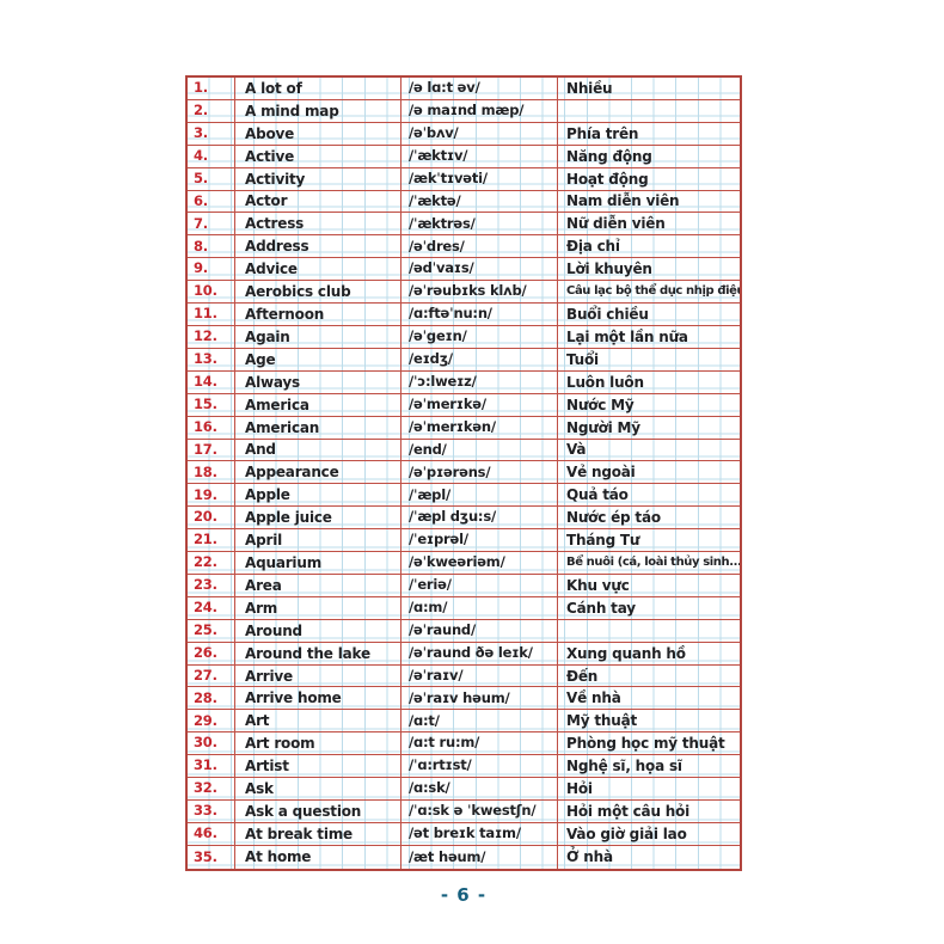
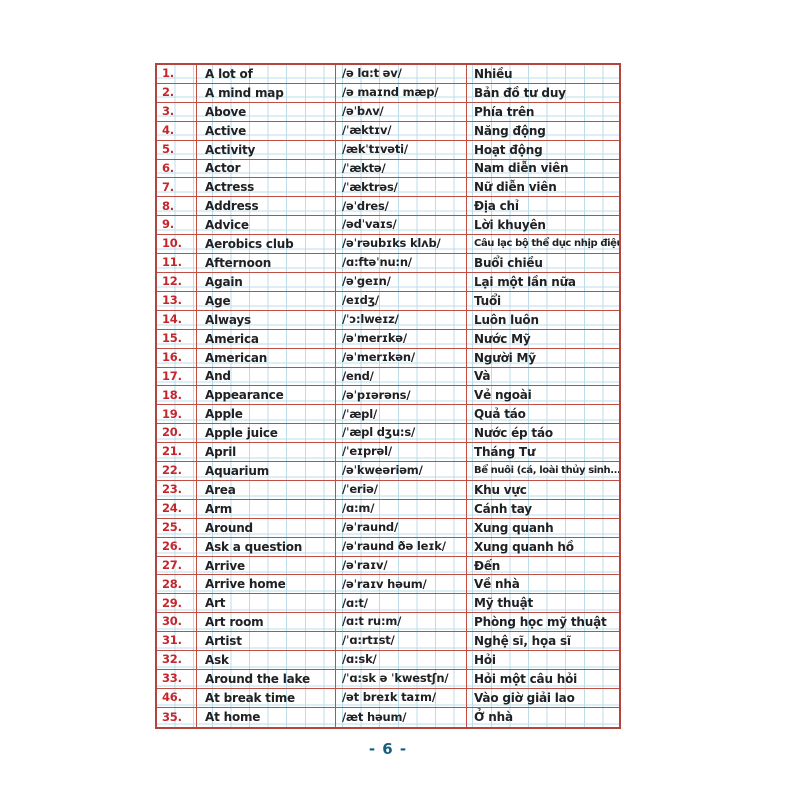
  1.
  A lot of
  /ə lɑ:t əv/
  Nhiều
  2.
  A mind map
  /ə maɪnd mæp/
+ Bản đồ tư duy
  3.
  Above
  /əˈbʌv/
  Phía trên
  4.
  Active
  /ˈæktɪv/
  Năng động
  5.
  Activity
  /ækˈtɪvəti/
  Hoạt động
  6.
  Actor
  /ˈæktə/
  Nam diễn viên
  7.
  Actress
  /ˈæktrəs/
  Nữ diễn viên
  8.
  Address
  /əˈdres/
  Địa chỉ
  9.
  Advice
  /ədˈvaɪs/
  Lời khuyên
  10.
  Aerobics club
  /əˈrəubɪks klʌb/
  Câu lạc bộ thể dục nhịp điệ
  11.
  Afternoon
  /ɑ:ftəˈnu:n/
  Buổi chiều
  12.
  Again
  /əˈgeɪn/
  Lại một lần nữa
  13.
  Age
  /eɪdʒ/
  Tuổi
  14.
  Always
  /ˈɔ:lweɪz/
  Luôn luôn
  15.
  America
  /əˈmerɪkə/
  Nước Mỹ
  16.
  American
  /əˈmerɪkən/
  Người Mỹ
  17.
  And
  /end/
  Và
  18.
  Appearance
  /əˈpɪərəns/
  Vẻ ngoài
  19.
  Apple
  /ˈæpl/
  Quả táo
  20.
  Apple juice
  /ˈæpl dʒu:s/
  Nước ép táo
  21.
  April
  /ˈeɪprəl/
  Tháng Tư
  22.
  Aquarium
  /əˈkweəriəm/
  Bể nuôi (cá, loài thủy sinh...
  23.
  Area
  /ˈeriə/
  Khu vực
  24.
  Arm
  /ɑ:m/
  Cánh tay
  25.
  Around
  /əˈraund/
+ Xung quanh
  26.
- Around the lake
+ Ask a question
  /əˈraund ðə leɪk/
  Xung quanh hồ
  27.
  Arrive
  /əˈraɪv/
  Đến
  28.
  Arrive home
  /əˈraɪv həum/
  Về nhà
  29.
  Art
  /ɑ:t/
  Mỹ thuật
  30.
  Art room
  /ɑ:t ru:m/
  Phòng học mỹ thuật
  31.
  Artist
  /ˈɑ:rtɪst/
  Nghệ sĩ, họa sĩ
  32.
  Ask
  /ɑ:sk/
  Hỏi
  33.
- Ask a question
+ Around the lake
  /ˈɑ:sk ə ˈkwestʃn/
  Hỏi một câu hỏi
  46.
  At break time
  /ət breɪk taɪm/
  Vào giờ giải lao
  35.
  At home
  /æt həum/
  Ở nhà
  - 6 -
